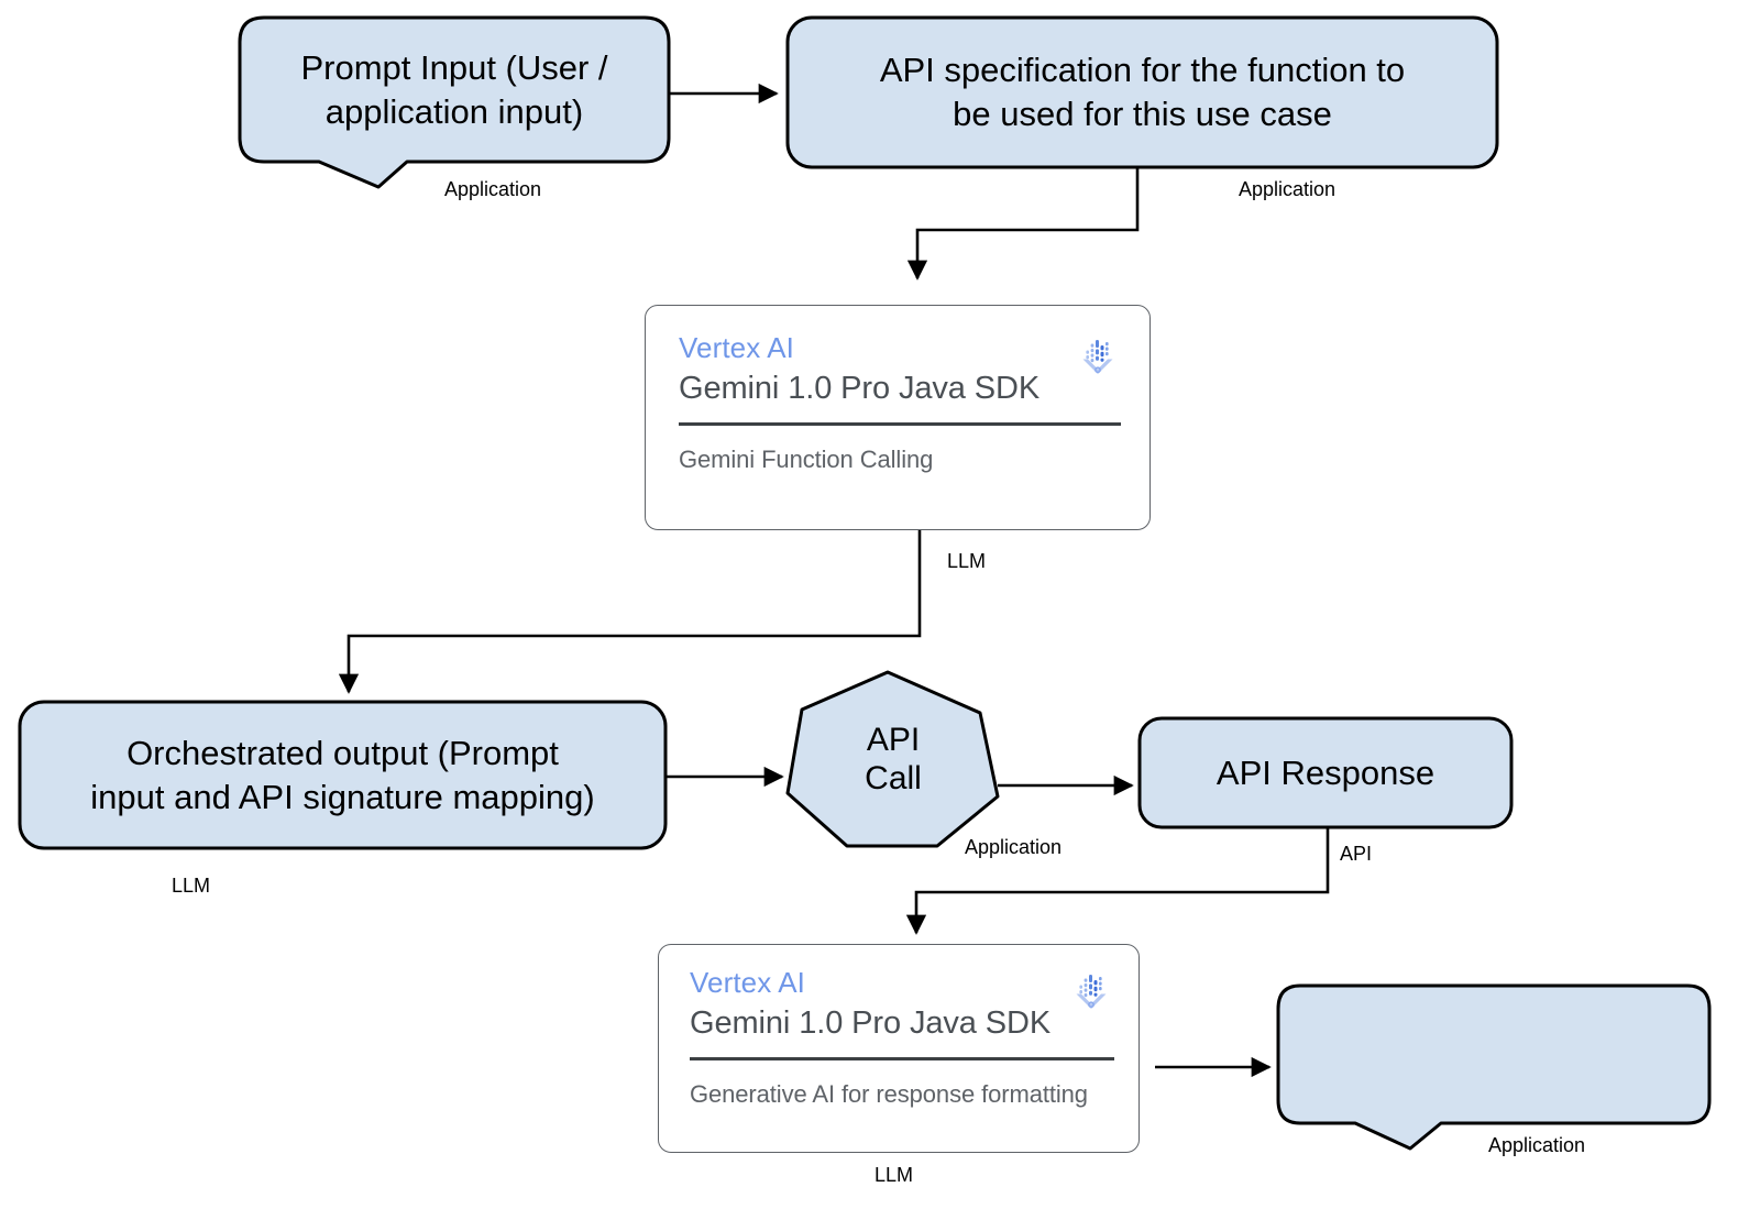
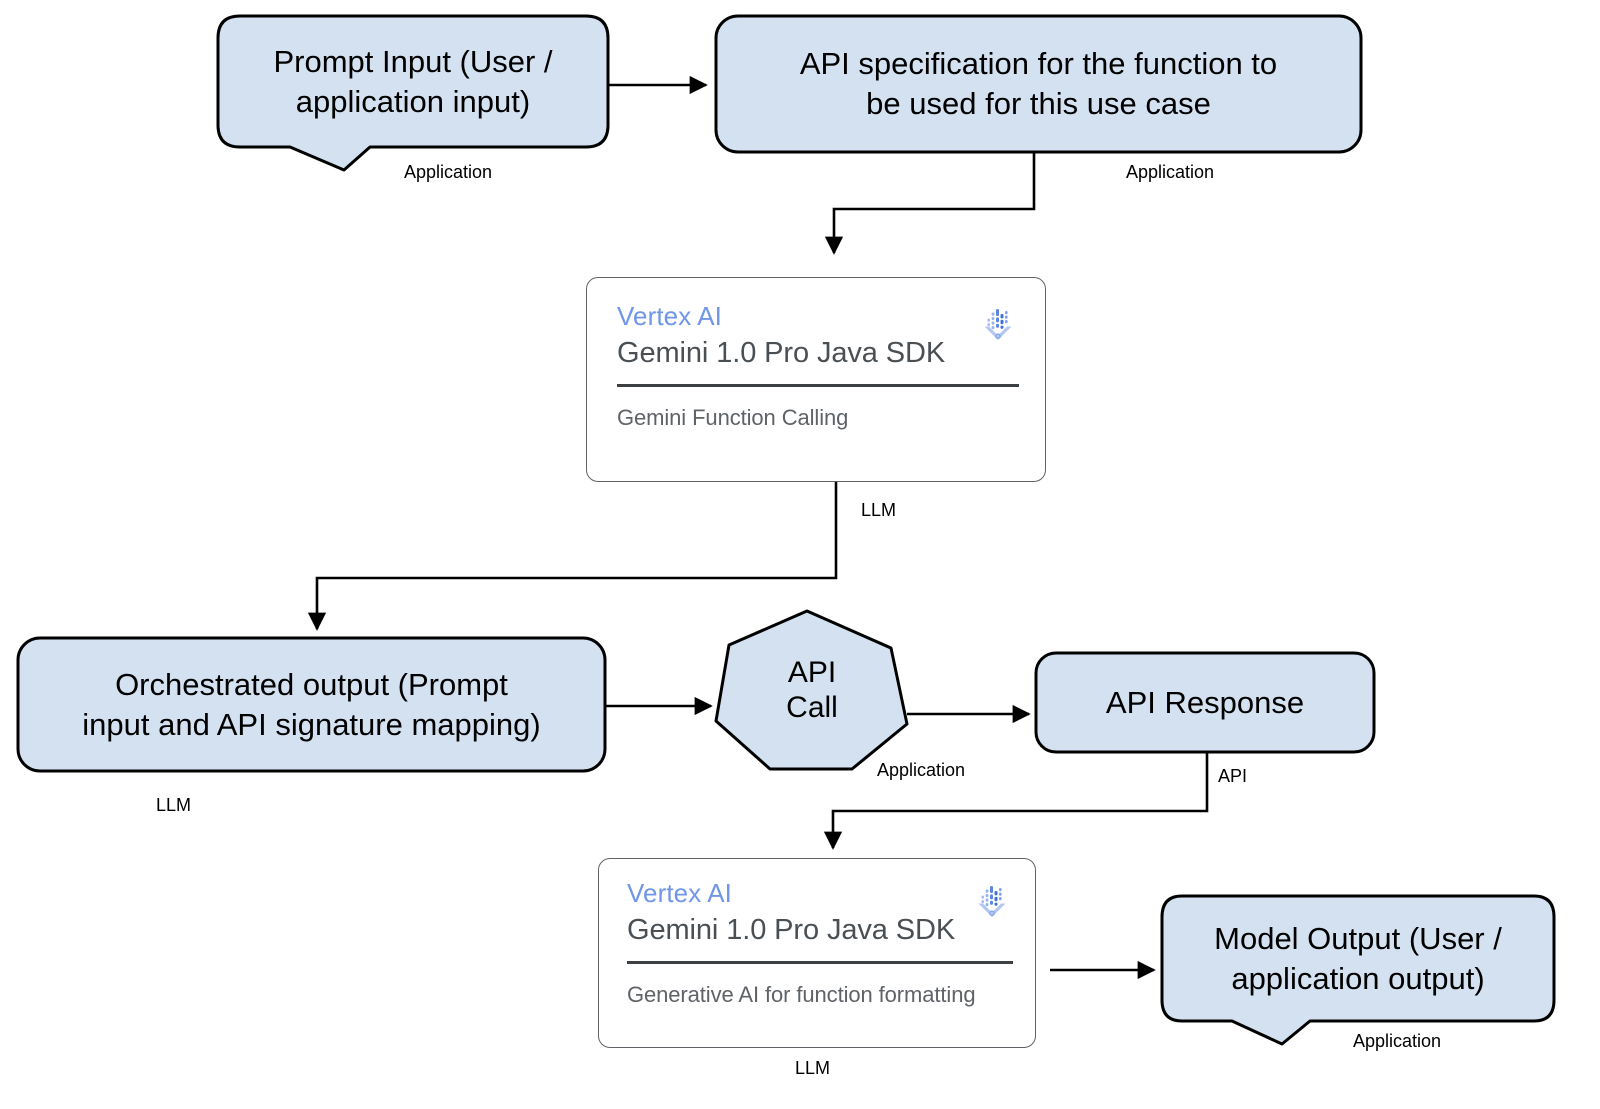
  Prompt Input (User /
  application input)
  API specification for the function to
  be used for this use case
  Orchestrated output (Prompt
  input and API signature mapping)
  API
  Call
  API Response
+ Model Output (User /
+ application output)
  Vertex AI
  Gemini 1.0 Pro Java SDK
  Gemini Function Calling
  Vertex AI
  Gemini 1.0 Pro Java SDK
- Generative AI for response formatting
+ Generative AI for function formatting
  Application
  Application
  LLM
  LLM
  Application
  API
  LLM
  Application
